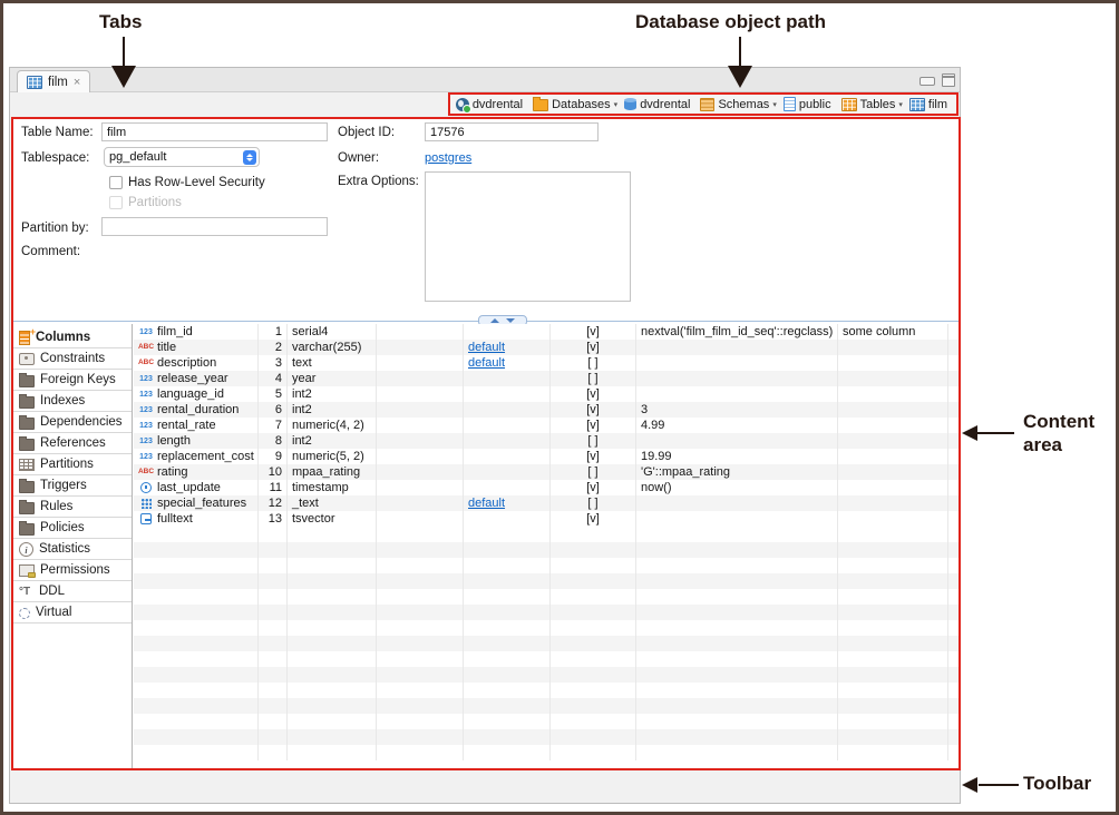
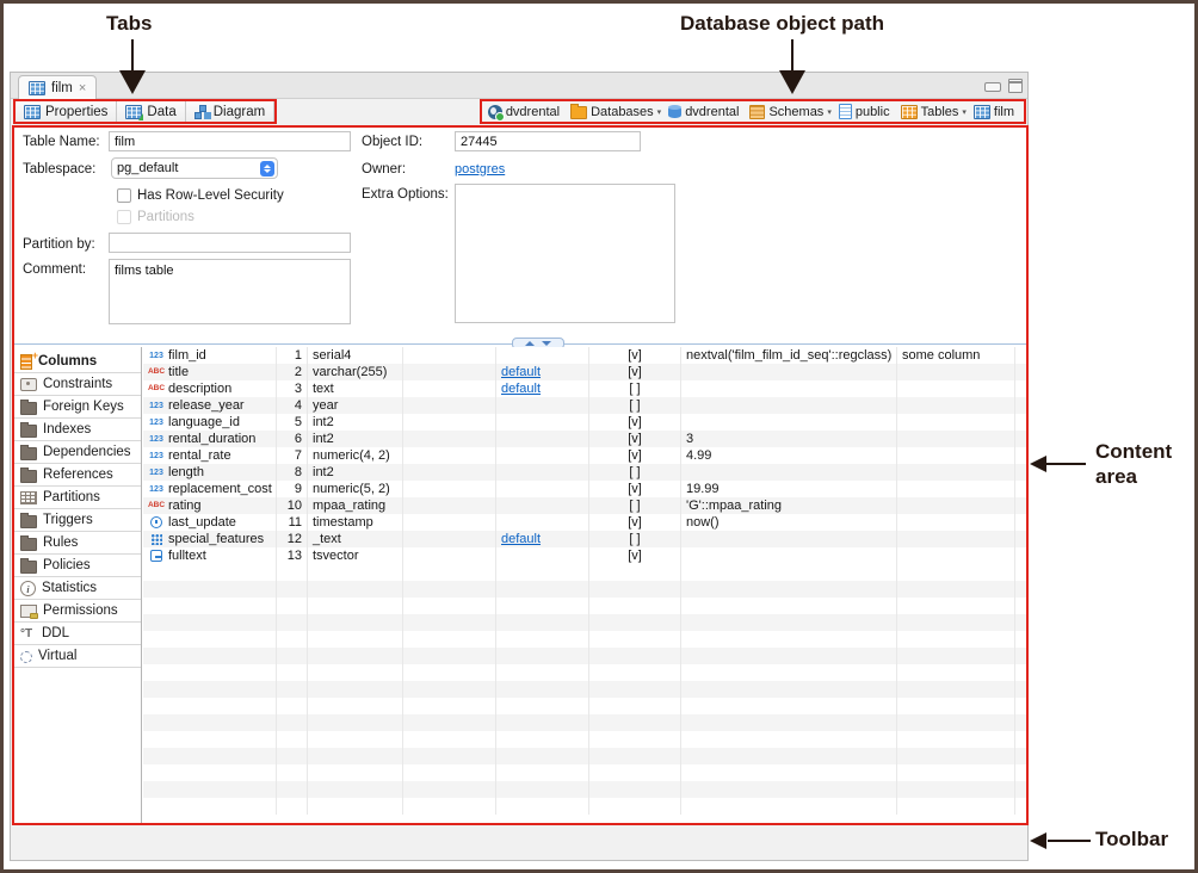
  Tabs
  Database object path
  Content area
  Toolbar
  film
  ×
+ Properties
+ Data
+ Diagram
  dvdrental
  Databases
  dvdrental
  Schemas
  public
  Tables
  film
  Table Name:
  film
  Object ID:
- 17576
+ 27445
  Tablespace:
  pg_default
  Owner:
  postgres
  Extra Options:
  Has Row-Level Security
  Partitions
  Partition by:
  Comment:
+ films table
  Columns
  Constraints
  Foreign Keys
  Indexes
  Dependencies
  References
  Partitions
  Triggers
  Rules
  Policies
  Statistics
  Permissions
  DDL
  Virtual
  film_id
  1
  serial4
  [v]
  nextval('film_film_id_seq'::regclass)
  some column
  title
  2
  varchar(255)
  default
  [v]
  description
  3
  text
  default
  [ ]
  release_year
  4
  year
  [ ]
  language_id
  5
  int2
  [v]
  rental_duration
  6
  int2
  [v]
  3
  rental_rate
  7
  numeric(4, 2)
  [v]
  4.99
  length
  8
  int2
  [ ]
  replacement_cost
  9
  numeric(5, 2)
  [v]
  19.99
  rating
  10
  mpaa_rating
  [ ]
  'G'::mpaa_rating
  last_update
  11
  timestamp
  [v]
  now()
  special_features
  12
  _text
  default
  [ ]
  fulltext
  13
  tsvector
  [v]
